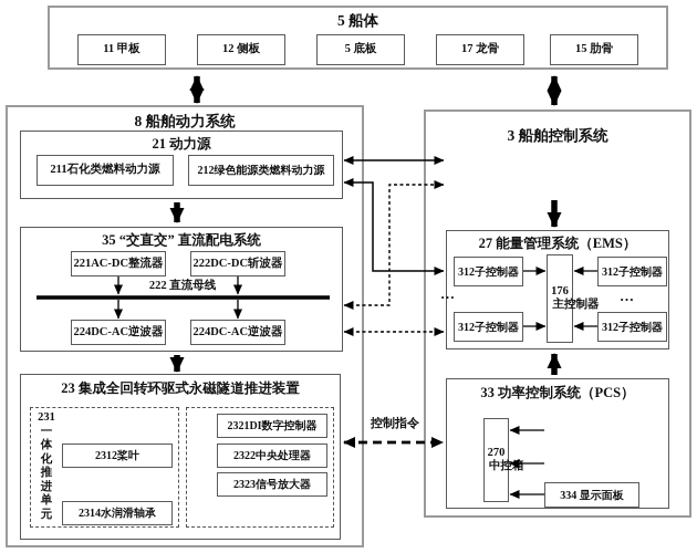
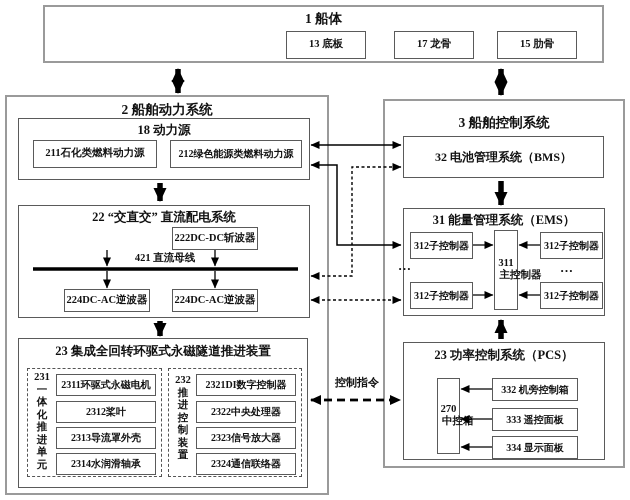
- 5 船体
+ 1 船体
- 11 甲板
- 12 侧板
- 5 底板
+ 13 底板
  17 龙骨
  15 肋骨
- 8 船舶动力系统
+ 2 船舶动力系统
- 21 动力源
+ 18 动力源
  211石化类燃料动力源
  212绿色能源类燃料动力源
- 35 “交直交” 直流配电系统
+ 22 “交直交” 直流配电系统
- 221AC-DC整流器
  222DC-DC斩波器
- 222 直流母线
+ 421 直流母线
  224DC-AC逆波器
  224DC-AC逆波器
  23 集成全回转环驱式永磁隧道推进装置
  231
  一体化推进单元
+ 2311环驱式永磁电机
  2312桨叶
+ 2313导流罩外壳
  2314水润滑轴承
+ 232
+ 推进控制装置
  2321DI数字控制器
  2322中央处理器
  2323信号放大器
+ 2324通信联络器
  3 船舶控制系统
+ 32 电池管理系统（BMS）
- 27 能量管理系统（EMS）
+ 31 能量管理系统（EMS）
  312子控制器
  312子控制器
  312子控制器
  312子控制器
- 176
+ 311
  …
  …
- 33 功率控制系统（PCS）
+ 23 功率控制系统（PCS）
  270
+ 332 机旁控制箱
+ 333 遥控面板
  334 显示面板
  控制指令
